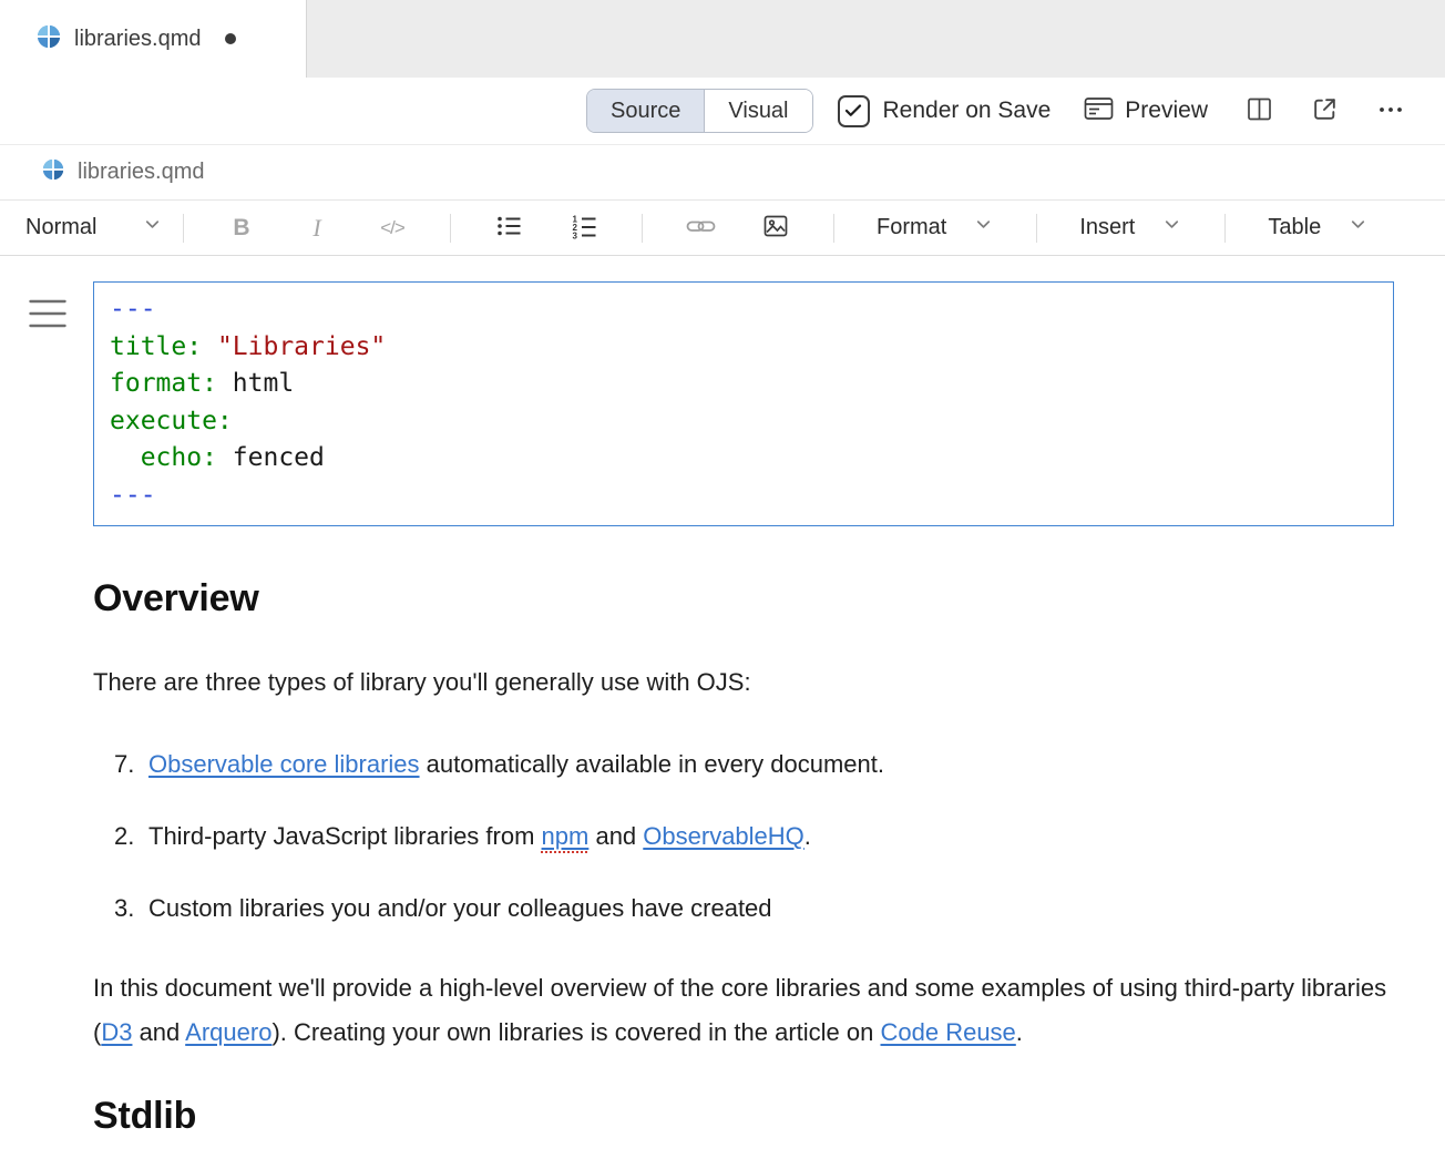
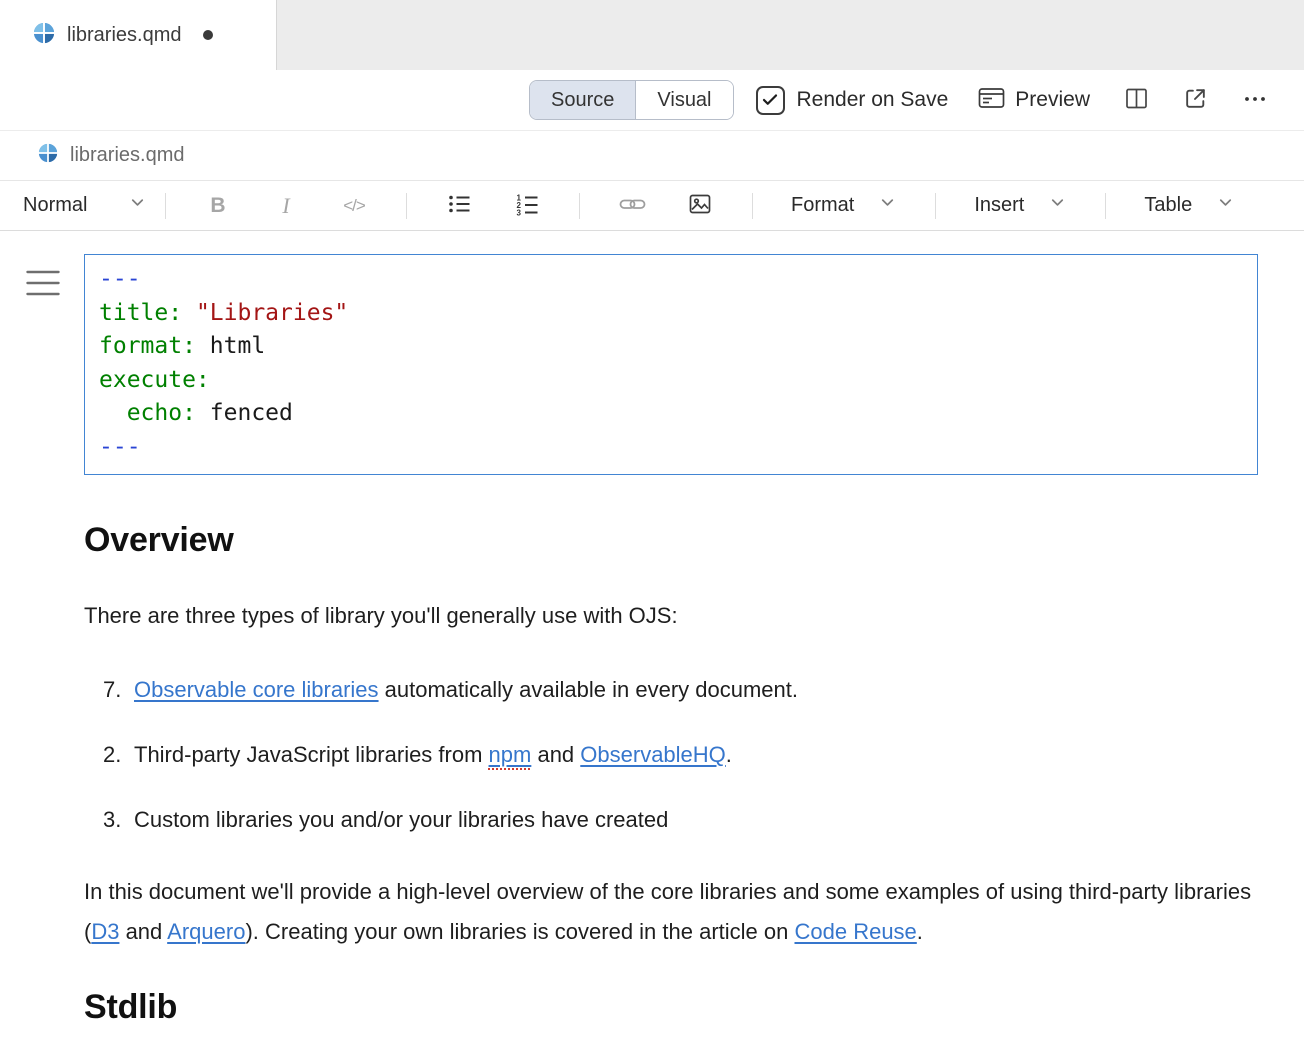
  libraries.qmd
  Source
  Visual
  Render on Save
  Preview
  libraries.qmd
  Normal
  B
  I
  </>
  1
  2
  3
  Format
  Insert
  Table
  ---
  title: "Libraries"
  format: html
  execute:
  echo: fenced
  ---
  Overview
  There are three types of library you'll generally use with OJS:
  7.
  Observable core libraries automatically available in every document.
  2.
  Third-party JavaScript libraries from npm and ObservableHQ.
  3.
- Custom libraries you and/or your colleagues have created
+ Custom libraries you and/or your libraries have created
  In this document we'll provide a high-level overview of the core libraries and some examples of using third-party libraries (D3 and Arquero). Creating your own libraries is covered in the article on Code Reuse.
  Stdlib
